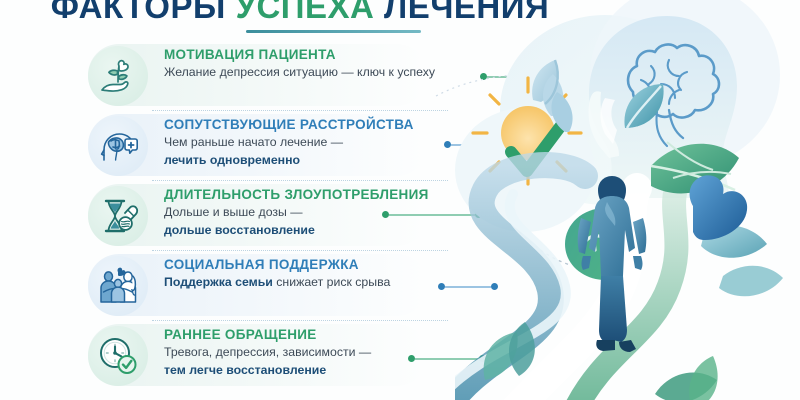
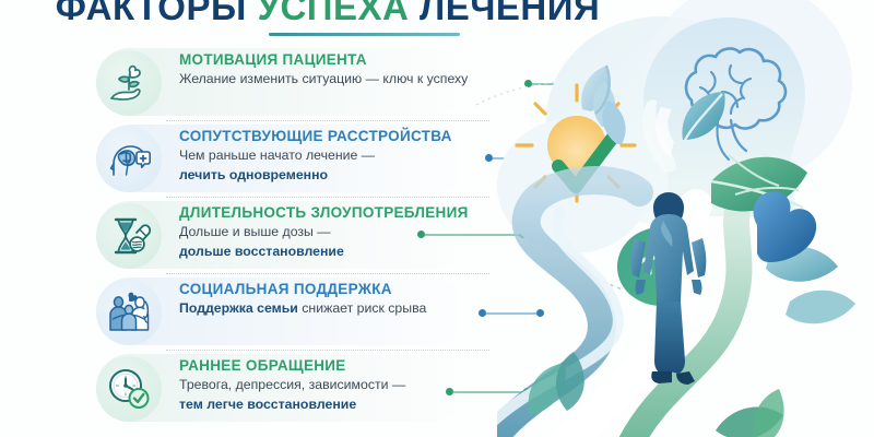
  ФАКТОРЫ УСПЕХА ЛЕЧЕНИЯ
  МОТИВАЦИЯ ПАЦИЕНТА
- Желание депрессия ситуацию — ключ к успеху
+ Желание изменить ситуацию — ключ к успеху
  СОПУТСТВУЮЩИЕ РАССТРОЙСТВА
  Чем раньше начато лечение —
  лечить одновременно
  ДЛИТЕЛЬНОСТЬ ЗЛОУПОТРЕБЛЕНИЯ
  Дольше и выше дозы —
  дольше восстановление
  СОЦИАЛЬНАЯ ПОДДЕРЖКА
  Поддержка семьи снижает риск срыва
  РАННЕЕ ОБРАЩЕНИЕ
  Тревога, депрессия, зависимости —
  тем легче восстановление
